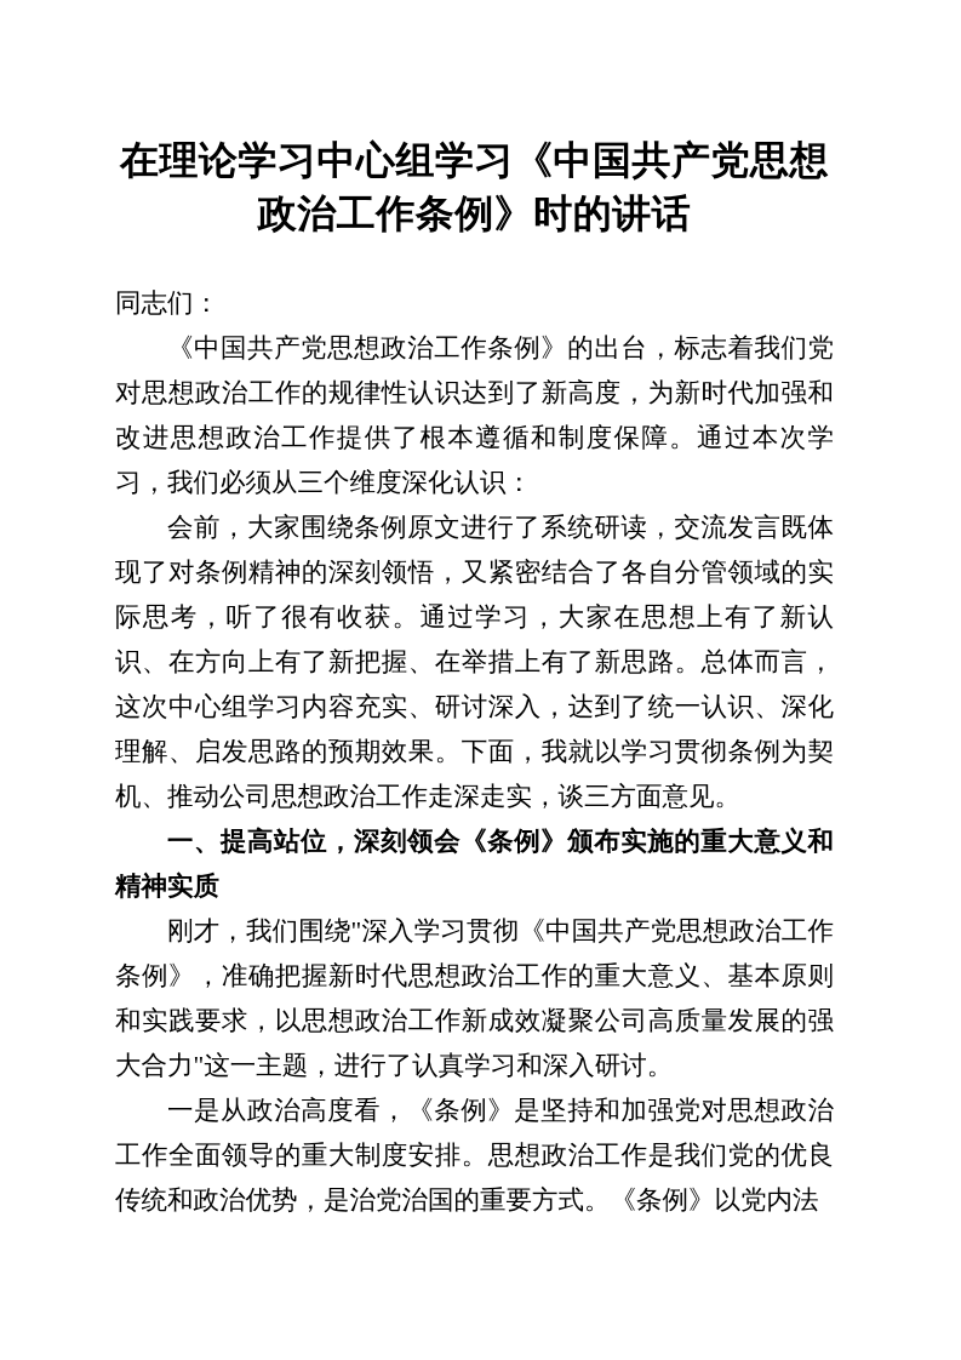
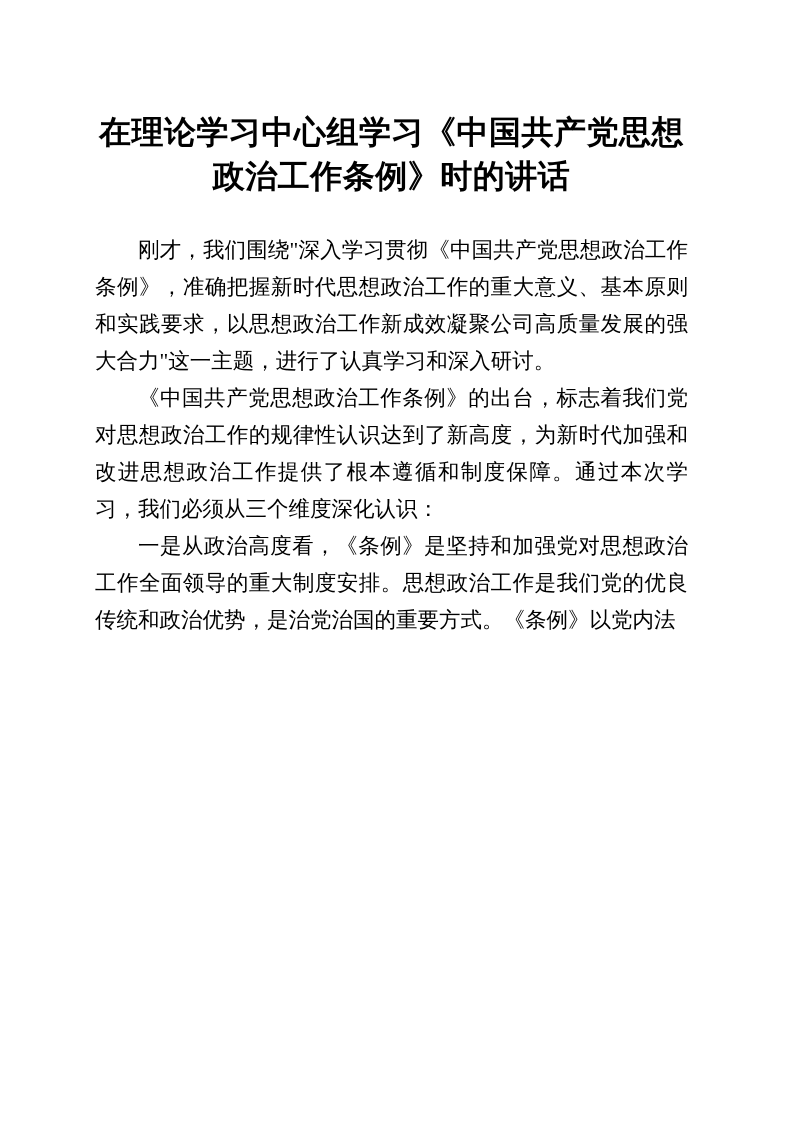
  在理论学习中心组学习《中国共产党思想政治工作条例》时的讲话
- 同志们：
- 《中国共产党思想政治工作条例》的出台，标志着我们党对思想政治工作的规律性认识达到了新高度，为新时代加强和改进思想政治工作提供了根本遵循和制度保障。通过本次学习，我们必须从三个维度深化认识：
+ 刚才，我们围绕"深入学习贯彻《中国共产党思想政治工作条例》，准确把握新时代思想政治工作的重大意义、基本原则和实践要求，以思想政治工作新成效凝聚公司高质量发展的强大合力"这一主题，进行了认真学习和深入研讨。
- 会前，大家围绕条例原文进行了系统研读，交流发言既体现了对条例精神的深刻领悟，又紧密结合了各自分管领域的实际思考，听了很有收获。通过学习，大家在思想上有了新认识、在方向上有了新把握、在举措上有了新思路。总体而言，这次中心组学习内容充实、研讨深入，达到了统一认识、深化理解、启发思路的预期效果。下面，我就以学习贯彻条例为契机、推动公司思想政治工作走深走实，谈三方面意见。
- 一、提高站位，深刻领会《条例》颁布实施的重大意义和精神实质
- 刚才，我们围绕"深入学习贯彻《中国共产党思想政治工作条例》，准确把握新时代思想政治工作的重大意义、基本原则和实践要求，以思想政治工作新成效凝聚公司高质量发展的强大合力"这一主题，进行了认真学习和深入研讨。
+ 《中国共产党思想政治工作条例》的出台，标志着我们党对思想政治工作的规律性认识达到了新高度，为新时代加强和改进思想政治工作提供了根本遵循和制度保障。通过本次学习，我们必须从三个维度深化认识：
  一是从政治高度看，《条例》是坚持和加强党对思想政治工作全面领导的重大制度安排。思想政治工作是我们党的优良传统和政治优势，是治党治国的重要方式。《条例》以党内法
